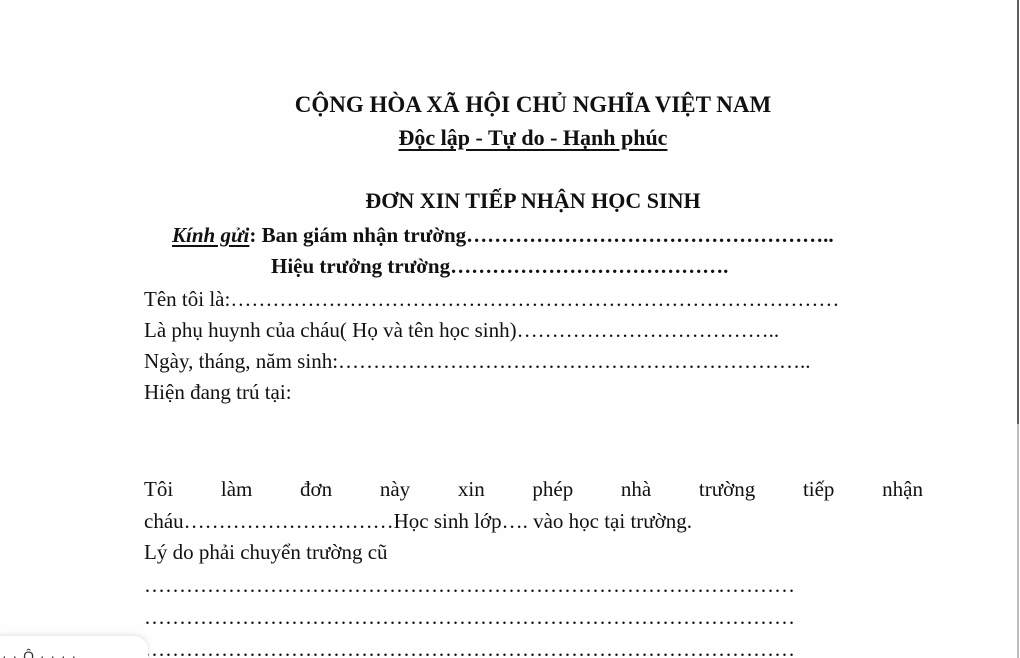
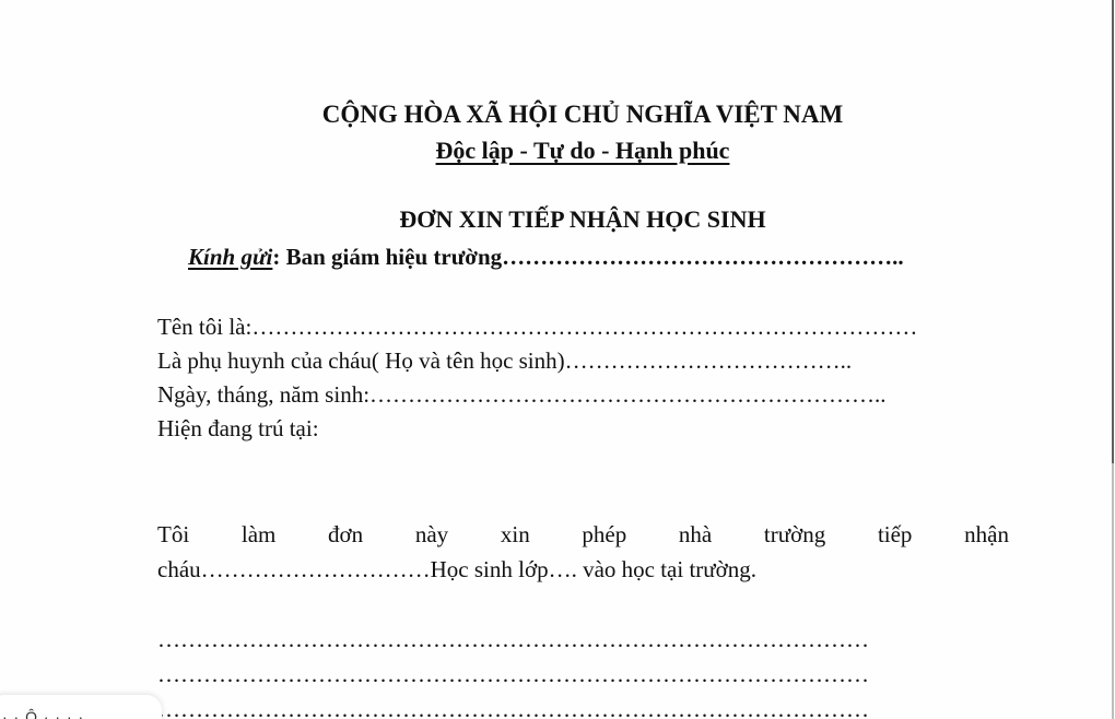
  CỘNG HÒA XÃ HỘI CHỦ NGHĨA VIỆT NAM
  Độc lập - Tự do - Hạnh phúc
  ĐƠN XIN TIẾP NHẬN HỌC SINH
- Kính gửi: Ban giám nhận trường……………………………………………..
+ Kính gửi: Ban giám hiệu trường……………………………………………..
- Hiệu trưởng trường………………………………….
  Tên tôi là:……………………………………………………………………………
  Là phụ huynh của cháu( Họ và tên học sinh)………………………………..
  Ngày, tháng, năm sinh:…………………………………………………………..
  Hiện đang trú tại:
  Tôi
  làm
  đơn
  này
  xin
  phép
  nhà
  trường
  tiếp
  nhận
  cháu…………………………Học sinh lớp…. vào học tại trường.
- Lý do phải chuyển trường cũ
  …………………………………………………………………………………
  …………………………………………………………………………………
  …………………………………………………………………………………
  · · Ô · · · ·
